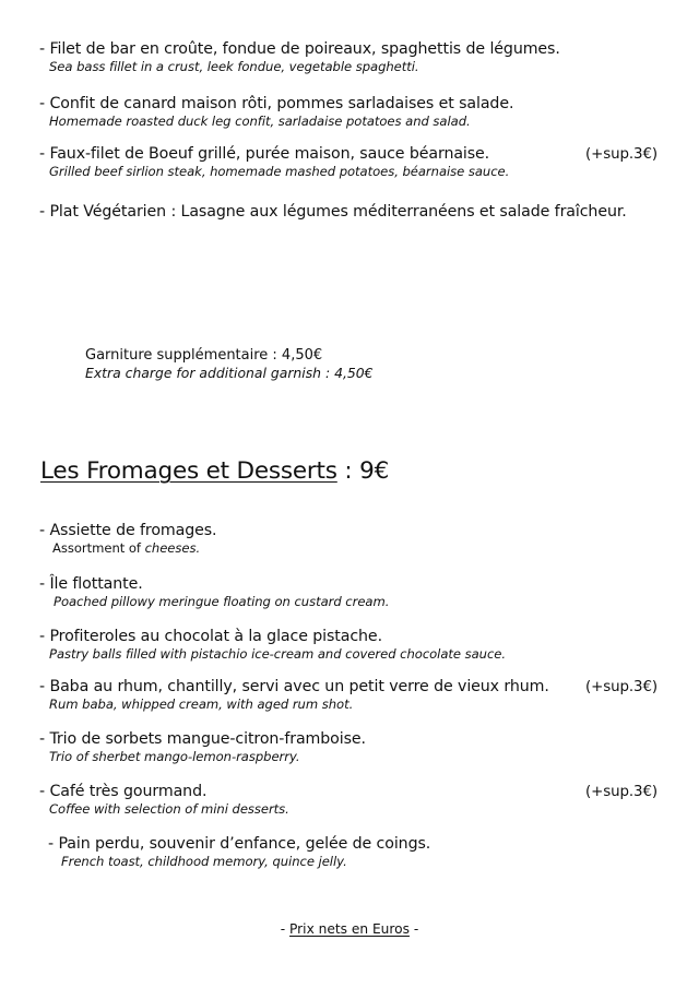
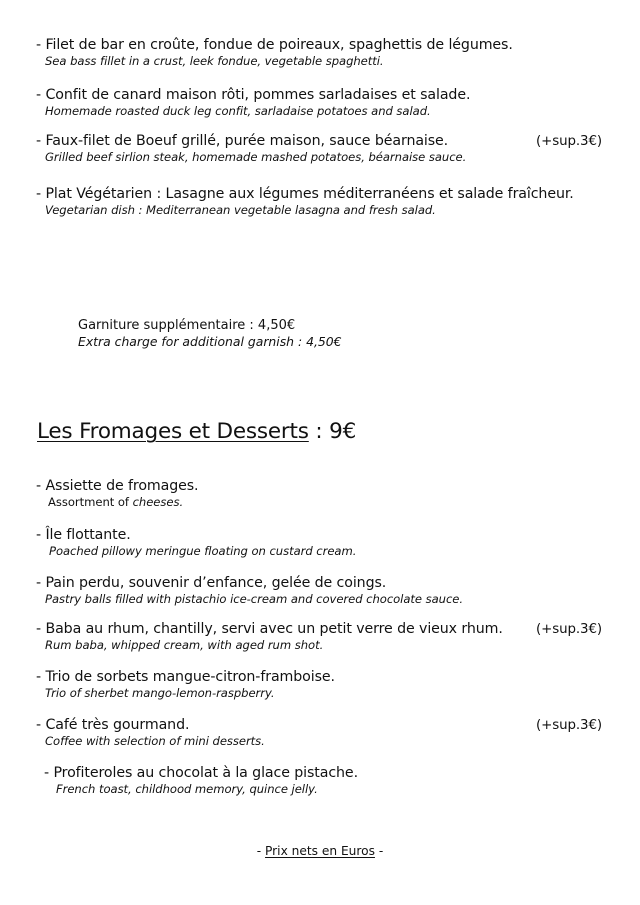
  - Filet de bar en croûte, fondue de poireaux, spaghettis de légumes.
  Sea bass fillet in a crust, leek fondue, vegetable spaghetti.
  - Confit de canard maison rôti, pommes sarladaises et salade.
  Homemade roasted duck leg confit, sarladaise potatoes and salad.
  - Faux-filet de Boeuf grillé, purée maison, sauce béarnaise.
  (+sup.3€)
  Grilled beef sirlion steak, homemade mashed potatoes, béarnaise sauce.
  - Plat Végétarien : Lasagne aux légumes méditerranéens et salade fraîcheur.
+ Vegetarian dish : Mediterranean vegetable lasagna and fresh salad.
  Garniture supplémentaire : 4,50€
  Extra charge for additional garnish : 4,50€
  Les Fromages et Desserts : 9€
  - Assiette de fromages.
  Assortment of cheeses.
  - Île flottante.
  Poached pillowy meringue floating on custard cream.
- - Profiteroles au chocolat à la glace pistache.
+ - Pain perdu, souvenir d’enfance, gelée de coings.
  Pastry balls filled with pistachio ice-cream and covered chocolate sauce.
  - Baba au rhum, chantilly, servi avec un petit verre de vieux rhum.
  (+sup.3€)
  Rum baba, whipped cream, with aged rum shot.
  - Trio de sorbets mangue-citron-framboise.
  Trio of sherbet mango-lemon-raspberry.
  - Café très gourmand.
  (+sup.3€)
  Coffee with selection of mini desserts.
- - Pain perdu, souvenir d’enfance, gelée de coings.
+ - Profiteroles au chocolat à la glace pistache.
  French toast, childhood memory, quince jelly.
  - Prix nets en Euros -
